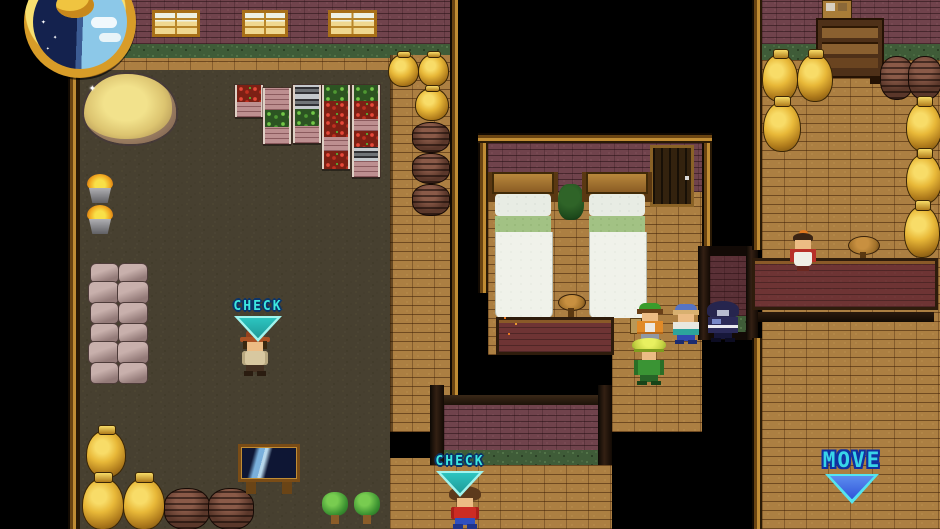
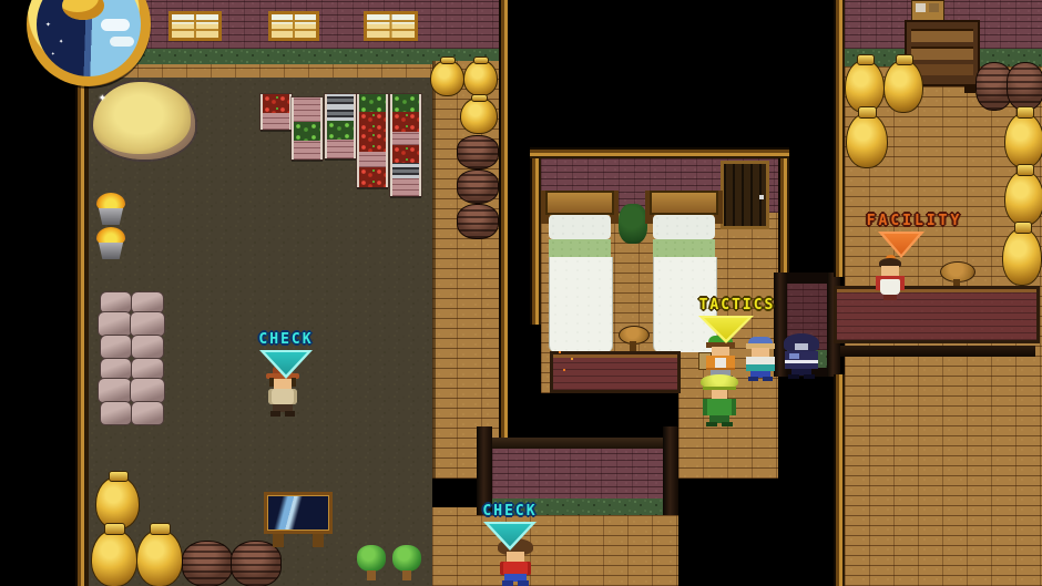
  ✦
  CHECK
+ TACTICS
+ FACILITY
  CHECK
- MOVE
  ✦
  ✦
